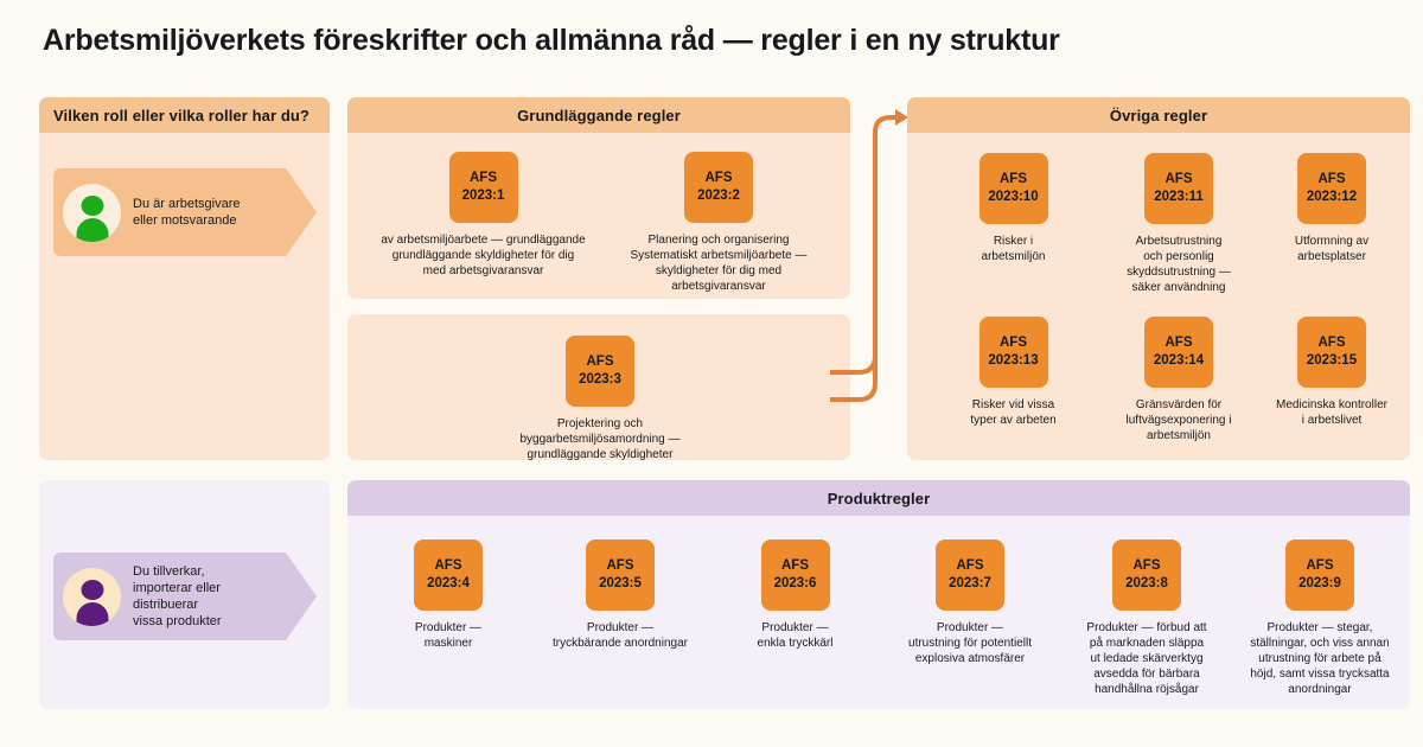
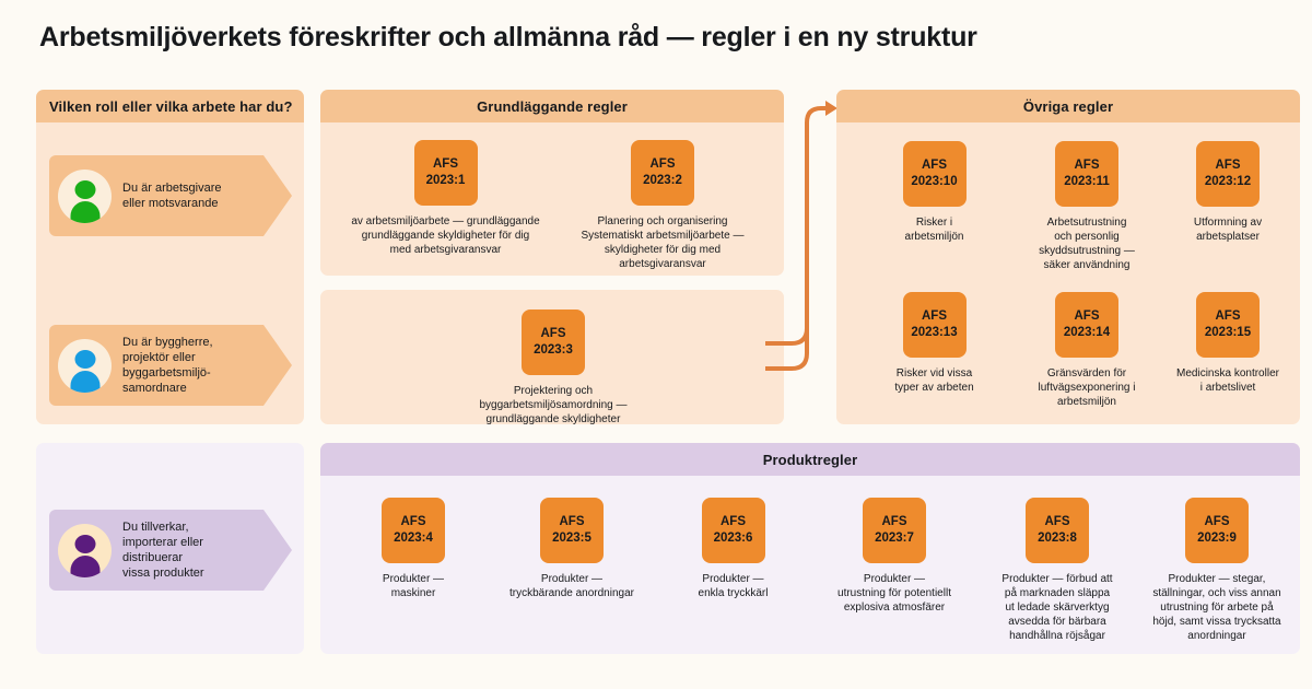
  Arbetsmiljöverkets föreskrifter och allmänna råd — regler i en ny struktur
- Vilken roll eller vilka roller har du?
+ Vilken roll eller vilka arbete har du?
  Du är arbetsgivare
  eller motsvarande
+ Du är byggherre,
+ projektör eller
+ byggarbetsmiljö-
+ samordnare
  Du tillverkar,
  importerar eller
  distribuerar
  vissa produkter
  Grundläggande regler
  AFS
  2023:1
  av arbetsmiljöarbete — grundläggande
  grundläggande skyldigheter för dig
  med arbetsgivaransvar
  AFS
  2023:2
  Planering och organisering
  Systematiskt arbetsmiljöarbete —
  skyldigheter för dig med
  arbetsgivaransvar
  AFS
  2023:3
  Projektering och
  byggarbetsmiljösamordning —
  grundläggande skyldigheter
  Övriga regler
  AFS
  2023:10
  Risker i
  arbetsmiljön
  AFS
  2023:11
  Arbetsutrustning
  och personlig
  skyddsutrustning —
  säker användning
  AFS
  2023:12
  Utformning av
  arbetsplatser
  AFS
  2023:13
  Risker vid vissa
  typer av arbeten
  AFS
  2023:14
  Gränsvärden för
  luftvägsexponering i
  arbetsmiljön
  AFS
  2023:15
  Medicinska kontroller
  i arbetslivet
  Produktregler
  AFS
  2023:4
  Produkter —
  maskiner
  AFS
  2023:5
  Produkter —
  tryckbärande anordningar
  AFS
  2023:6
  Produkter —
  enkla tryckkärl
  AFS
  2023:7
  Produkter —
  utrustning för potentiellt
  explosiva atmosfärer
  AFS
  2023:8
  Produkter — förbud att
  på marknaden släppa
  ut ledade skärverktyg
  avsedda för bärbara
  handhållna röjsågar
  AFS
  2023:9
  Produkter — stegar,
  ställningar, och viss annan
  utrustning för arbete på
  höjd, samt vissa trycksatta
  anordningar
